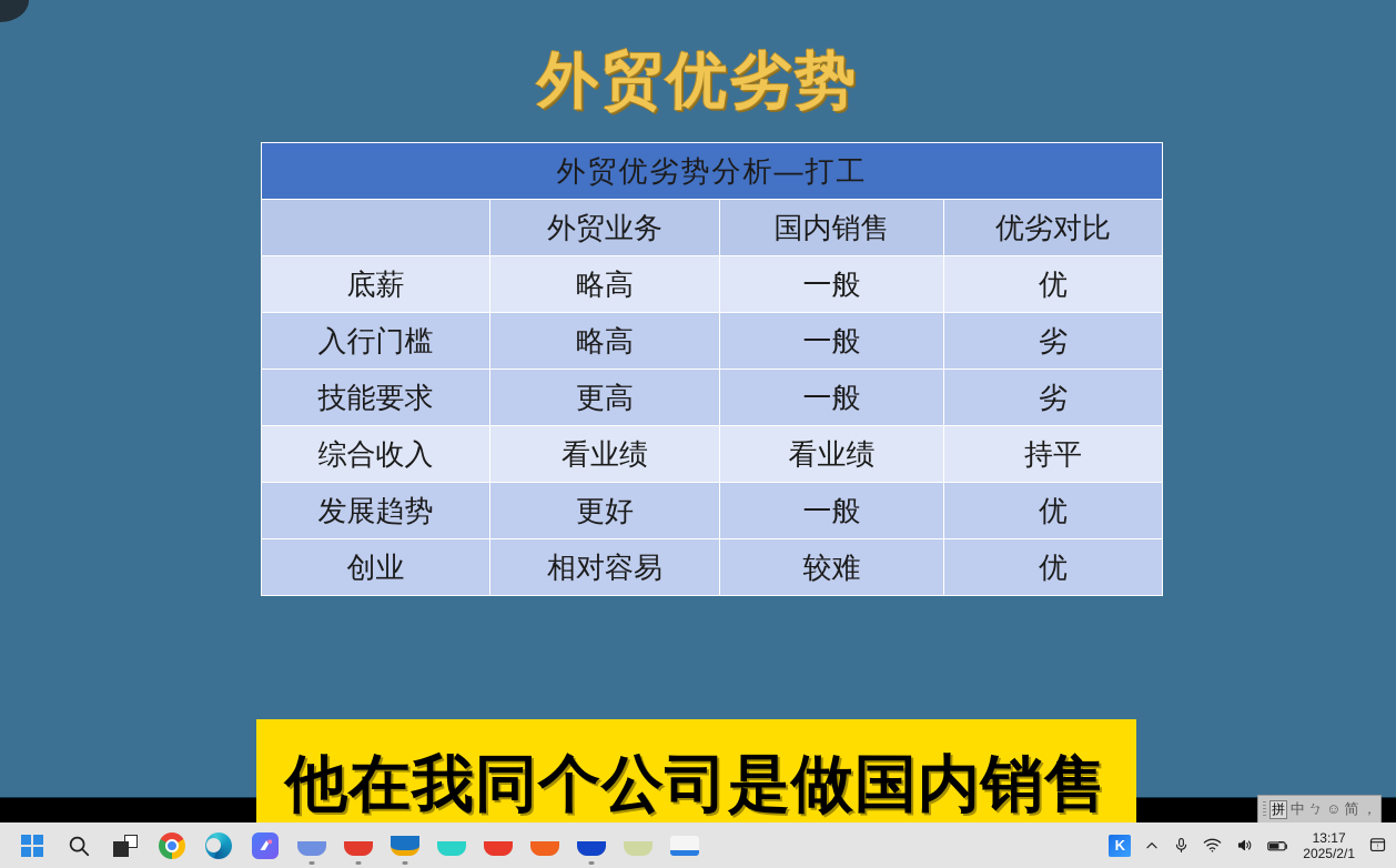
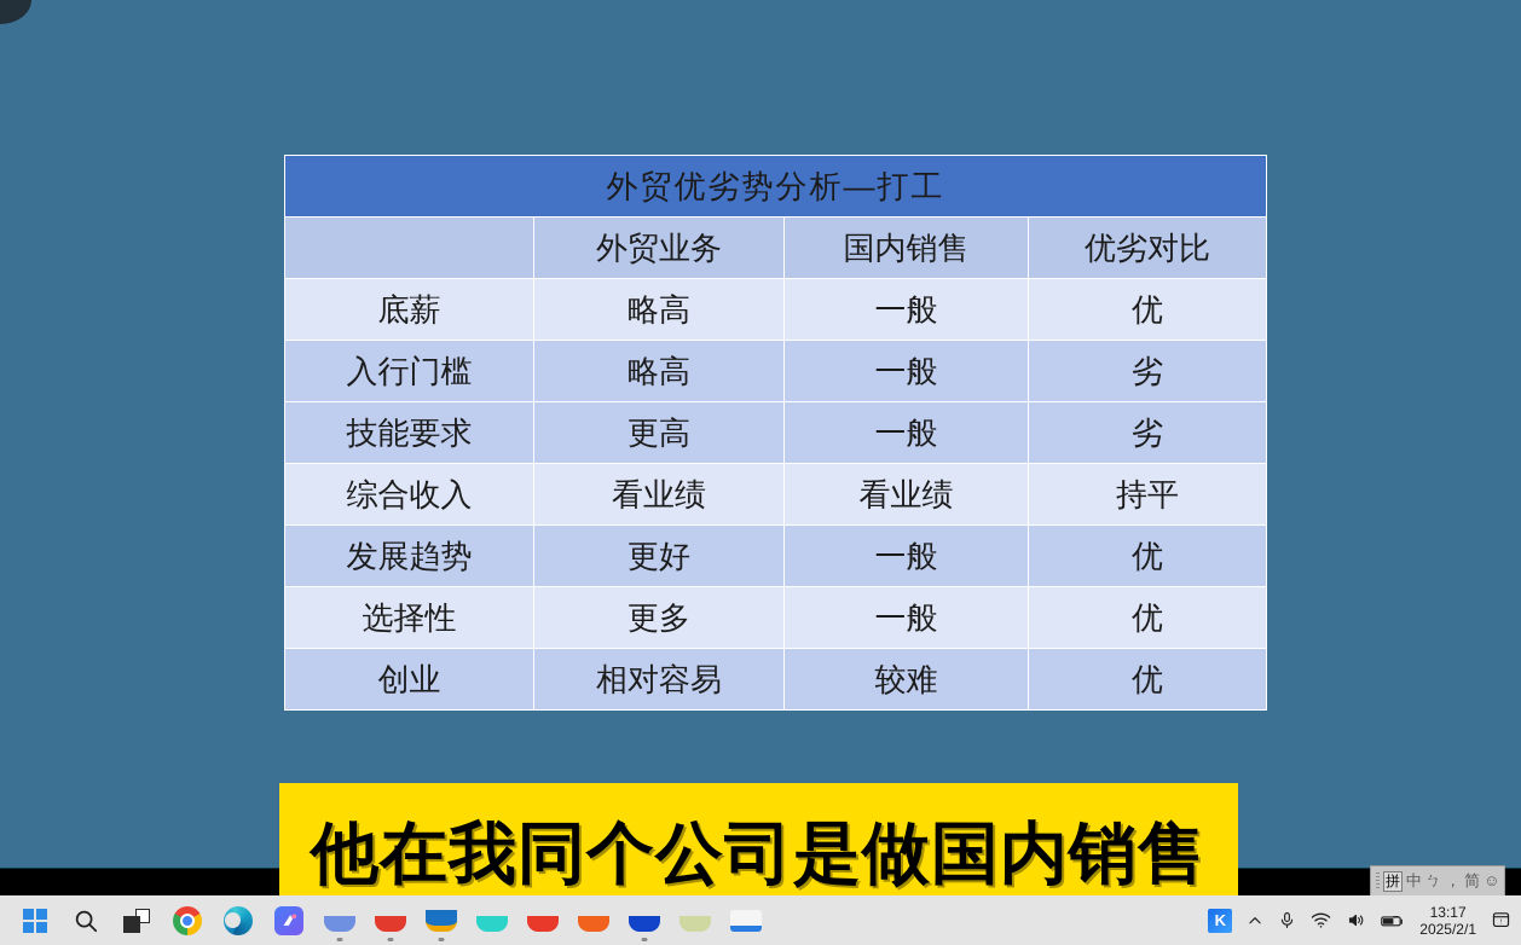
- 外贸优劣势
  外贸优劣势分析—打工
  	外贸业务	国内销售	优劣对比
  底薪	略高	一般	优
  入行门槛	略高	一般	劣
  技能要求	更高	一般	劣
  综合收入	看业绩	看业绩	持平
  发展趋势	更好	一般	优
+ 选择性	更多	一般	优
  创业	相对容易	较难	优
  他在我同个公司是做国内销售
  拼
  中
  ㄅ
- ☺
+ ，
  简
- ，
+ ☺
  K
  13:17
  2025/2/1
